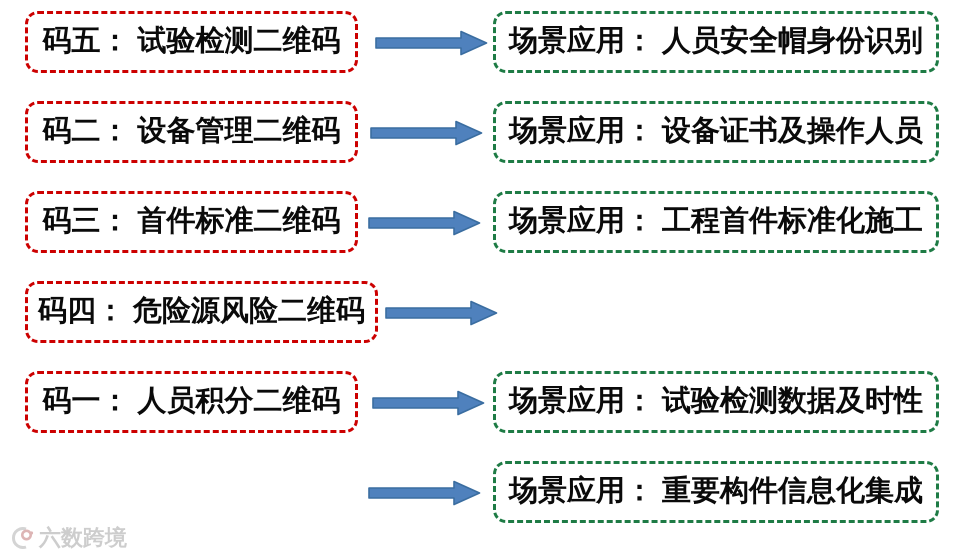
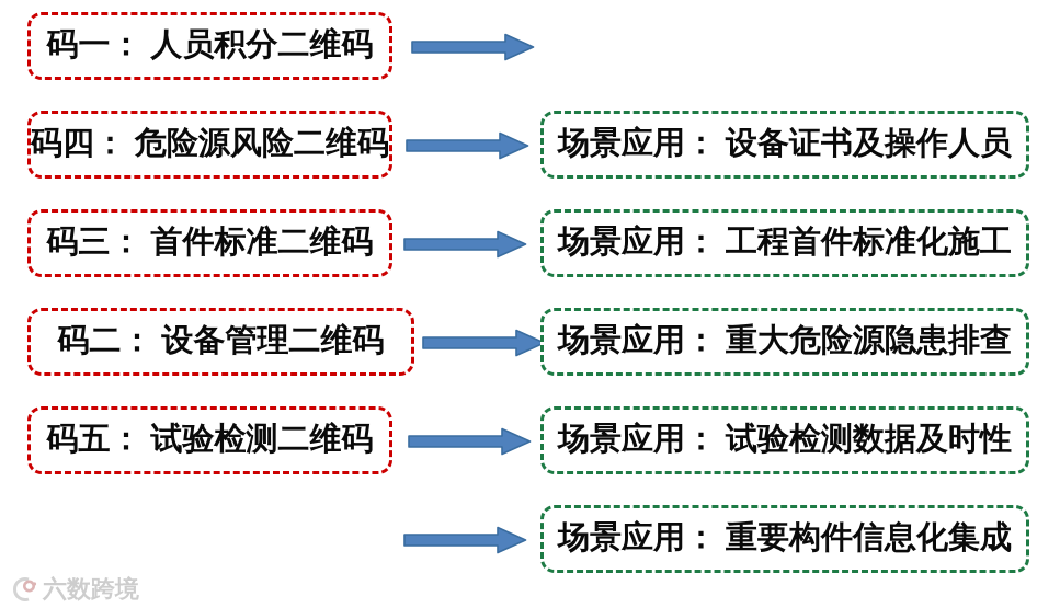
- 码五： 试验检测二维码
+ 码一： 人员积分二维码
- 场景应用： 人员安全帽身份识别
- 码二： 设备管理二维码
+ 码四： 危险源风险二维码
  场景应用： 设备证书及操作人员
  码三： 首件标准二维码
  场景应用： 工程首件标准化施工
- 码四： 危险源风险二维码
+ 码二： 设备管理二维码
+ 场景应用： 重大危险源隐患排查
- 码一： 人员积分二维码
+ 码五： 试验检测二维码
  场景应用： 试验检测数据及时性
  场景应用： 重要构件信息化集成
  六数跨境
